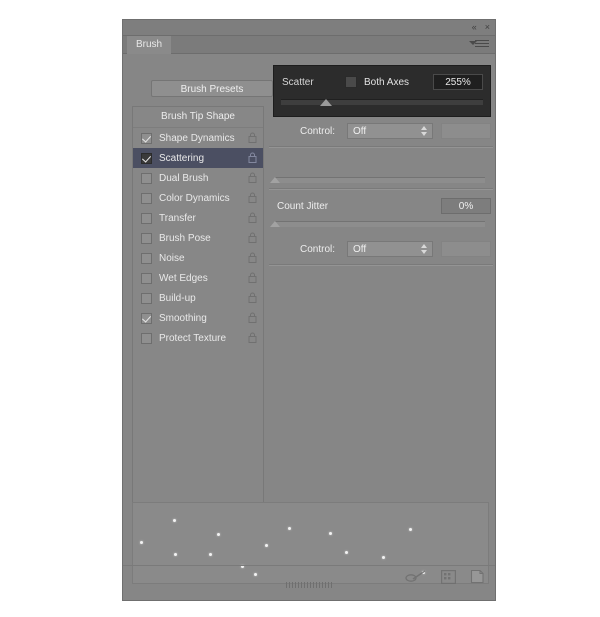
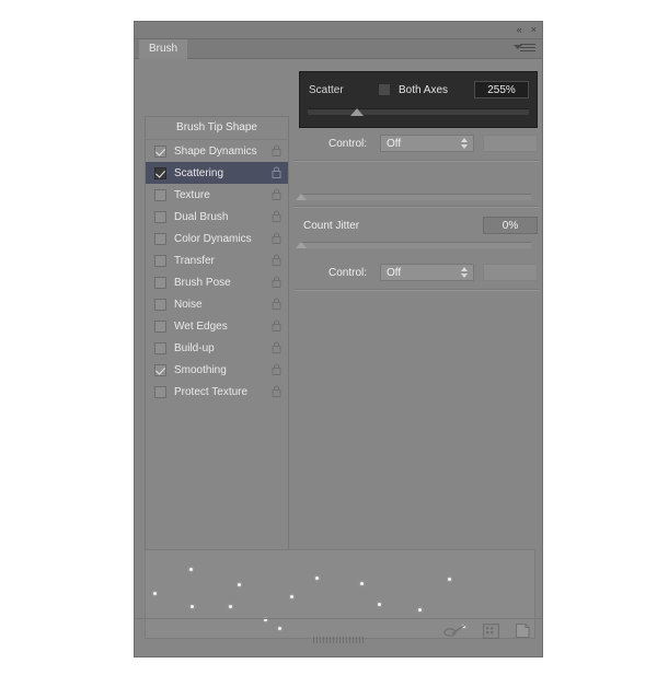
  «
  ×
  Brush
- Brush Presets
  Brush Tip Shape
  Shape Dynamics
  Scattering
+ Texture
  Dual Brush
  Color Dynamics
  Transfer
  Brush Pose
  Noise
  Wet Edges
  Build-up
  Smoothing
  Protect Texture
  Scatter
  Both Axes
  255%
  Control:
  Off
  Count Jitter
  0%
  Control:
  Off
